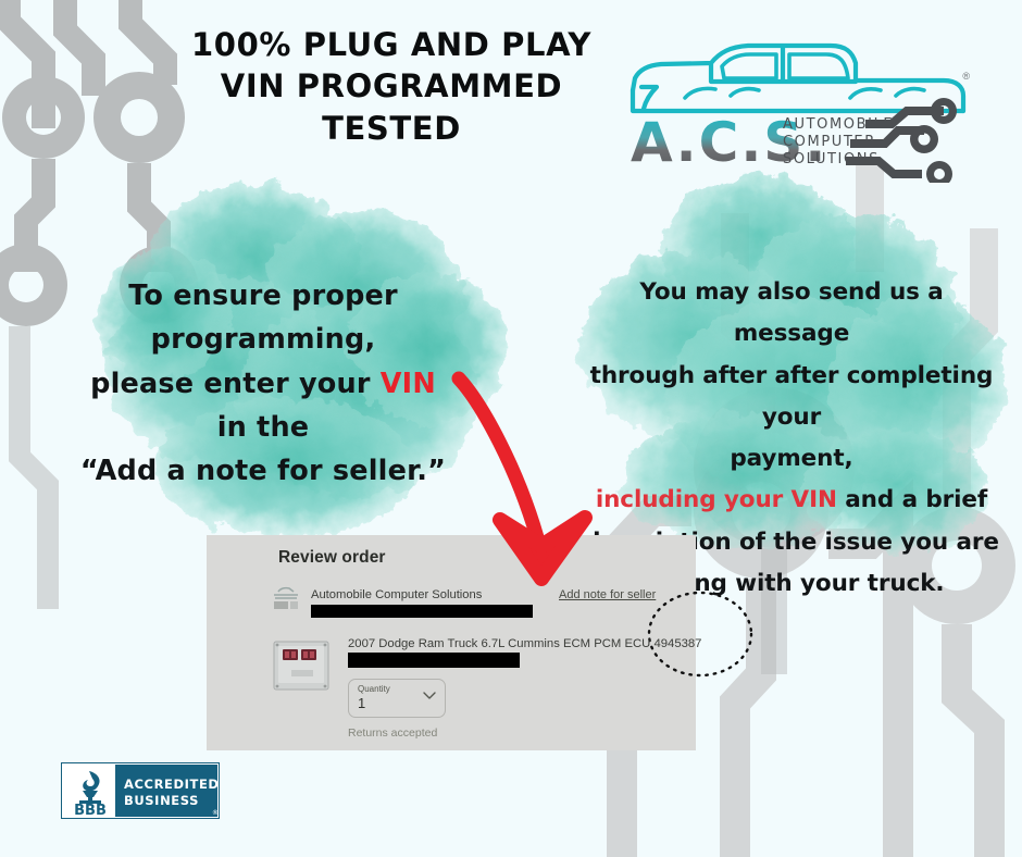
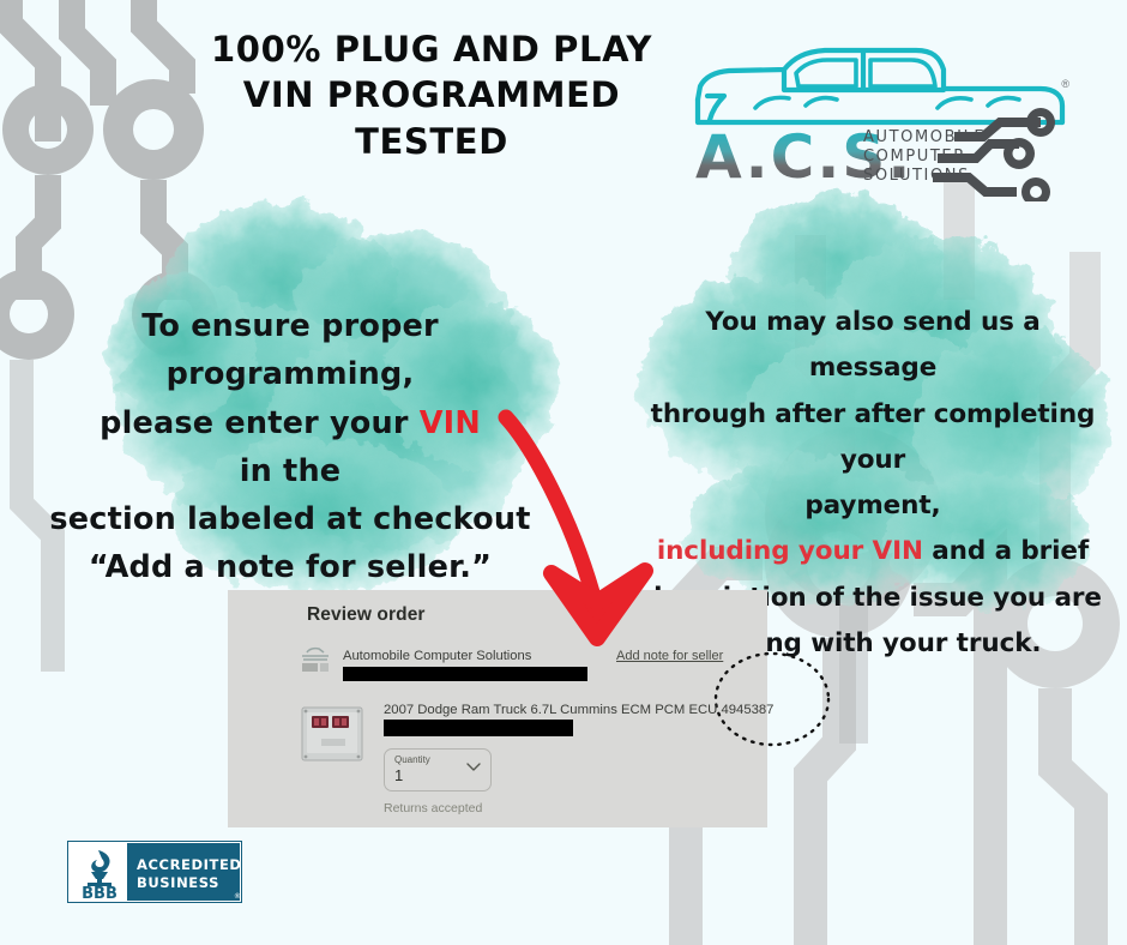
  100% PLUG AND PLAY
  VIN PROGRAMMED
  TESTED
  A.C.S.
  AUTOMOB
  COMPUT
  ®
  To ensure proper
  programming,
  please enter your VIN
  in the
+ section labeled at checkout
  “Add a note for seller.”
  You may also send us a message
  through after after completing your
  payment,
  including your VIN and a brief
  ng with your truck.
  Review order
  Automobile Computer Solutions
  Add note for seller
  2007 Dodge Ram Truck 6.7L Cummins ECM PCM ECU 4945387
  Quantity
  1
  Returns accepted
  BBB
  ACCREDITED
  BUSINESS
